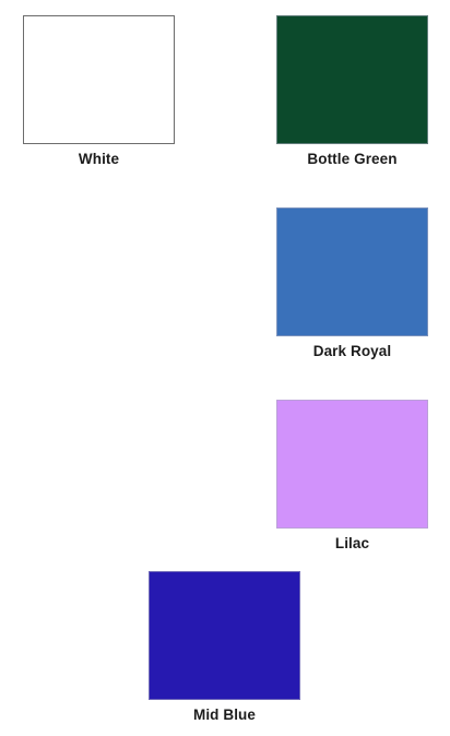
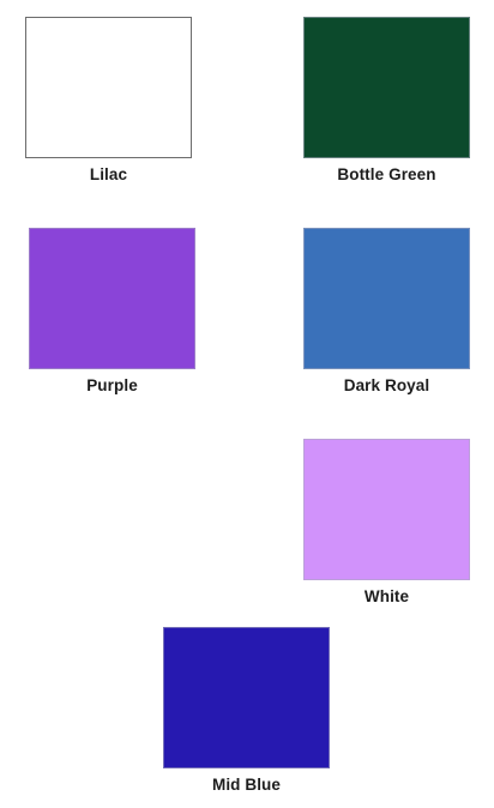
- White
+ Lilac
  Bottle Green
+ Purple
  Dark Royal
- Lilac
+ White
  Mid Blue
